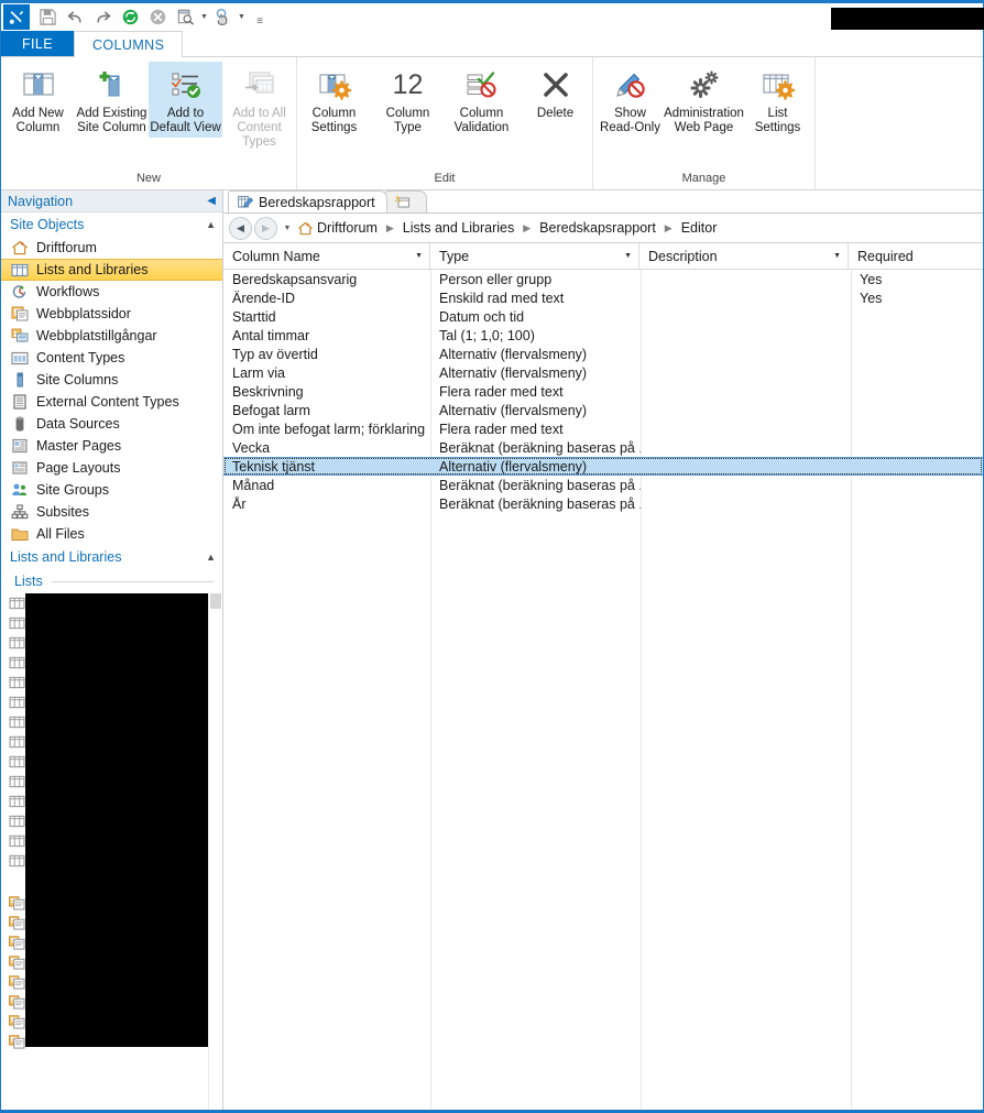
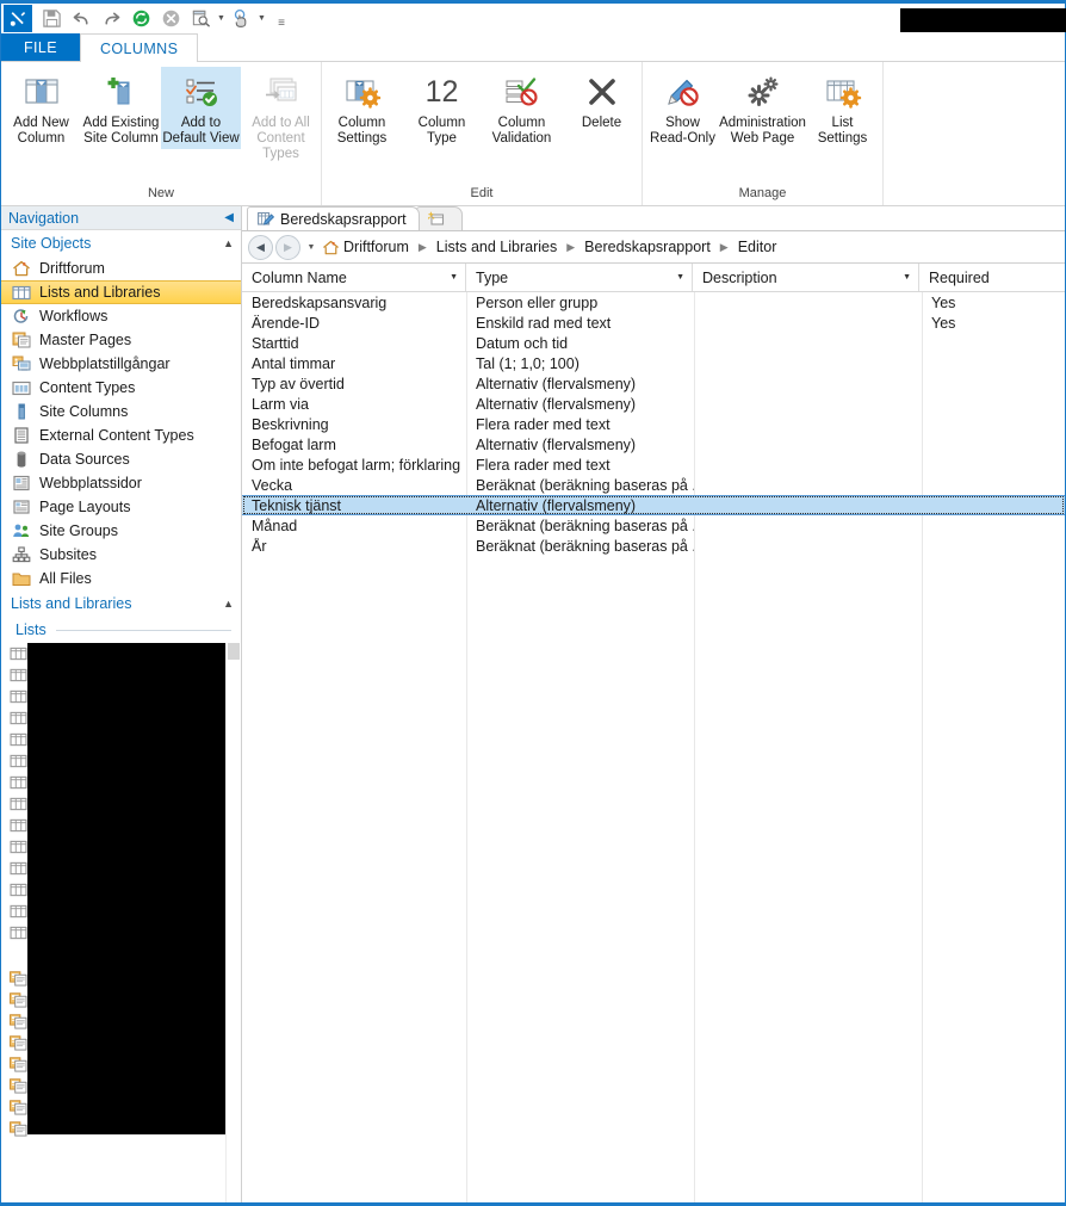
  ≡
  FILE
  COLUMNS
  Add New
  Column
  Add Existing
  Site Column
  Add to
  Default View
  Add to All
  Content Types
  New
  Column
  Settings
  12
  Column
  Type
  Column
  Validation
  Delete
  Edit
  Show
  Read-Only
  Administration
  Web Page
  List
  Settings
  Manage
  Navigation
  ◀
  Site Objects
  ▲
  Driftforum
  Lists and Libraries
  Workflows
- Webbplatssidor
+ Master Pages
  Webbplatstillgångar
  Content Types
  Site Columns
  External Content Types
  Data Sources
- Master Pages
+ Webbplatssidor
  Page Layouts
  Site Groups
  Subsites
  All Files
  Lists and Libraries
  ▲
  Lists
  Beredskapsrapport
  ◀
  ▶
  Driftforum
  ▶
  Lists and Libraries
  ▶
  Beredskapsrapport
  ▶
  Editor
  Column Name
  Type
  Description
  Required
  Beredskapsansvarig
  Person eller grupp
  Yes
  Ärende-ID
  Enskild rad med text
  Yes
  Starttid
  Datum och tid
  Antal timmar
  Tal (1; 1,0; 100)
  Typ av övertid
  Alternativ (flervalsmeny)
  Larm via
  Alternativ (flervalsmeny)
  Beskrivning
  Flera rader med text
  Befogat larm
  Alternativ (flervalsmeny)
  Om inte befogat larm; förklaring
  Flera rader med text
  Vecka
  Beräknat (beräkning baseras på
  Teknisk tjänst
  Alternativ (flervalsmeny)
  Månad
  Beräknat (beräkning baseras på
  År
  Beräknat (beräkning baseras på
